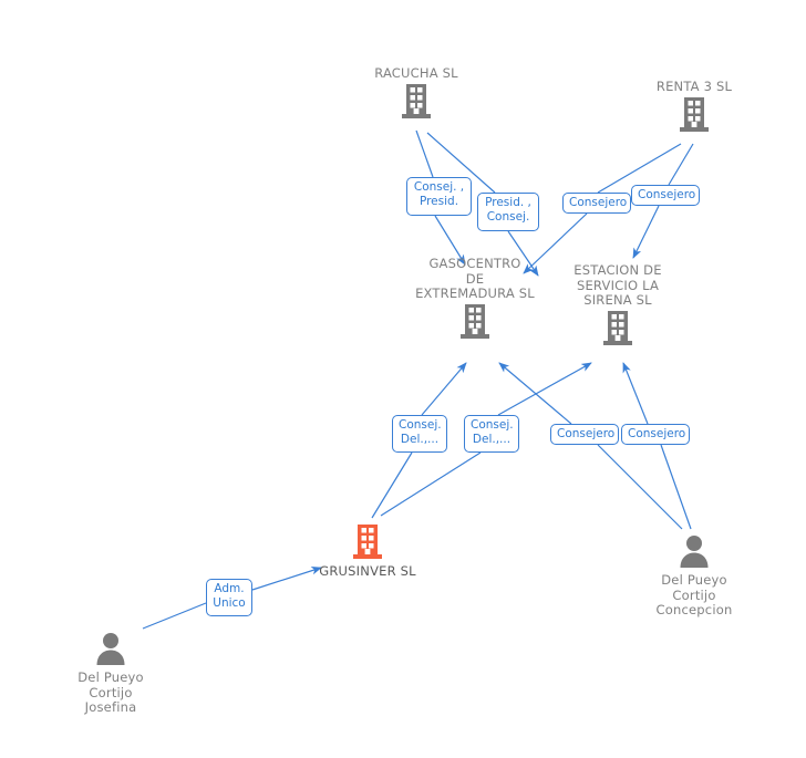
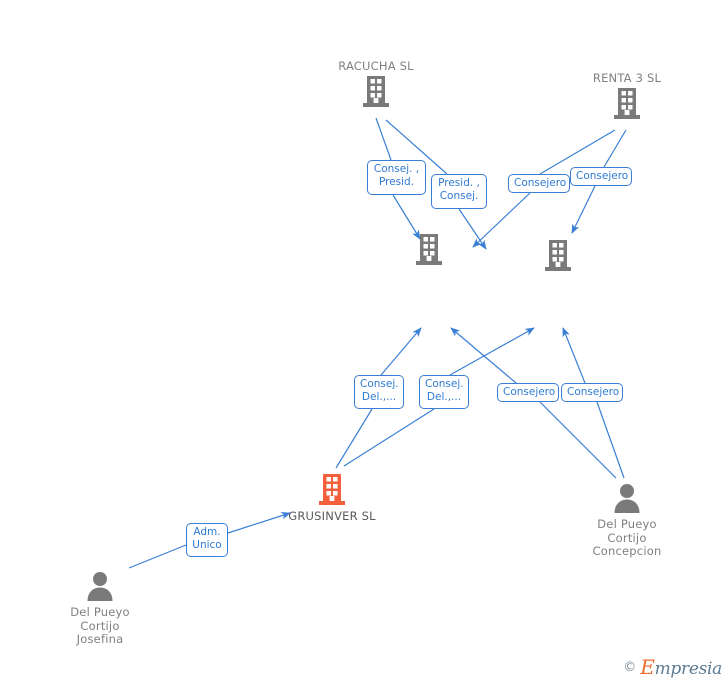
  RACUCHA SL
  RENTA 3 SL
- GASOCENTRO
- DE
- EXTREMADURA SL
- ESTACION DE
- SERVICIO LA
- SIRENA SL
  GRUSINVER SL
  Del Pueyo
  Cortijo
  Concepcion
  Del Pueyo
  Cortijo
  Josefina
  Consej. ,
  Presid.
  Presid. ,
  Consej.
  Consejero
  Consejero
  Consej.
  Del.,...
  Consej.
  Del.,...
  Consejero
  Consejero
  Adm.
  Unico
+ ©
+ Empresia
